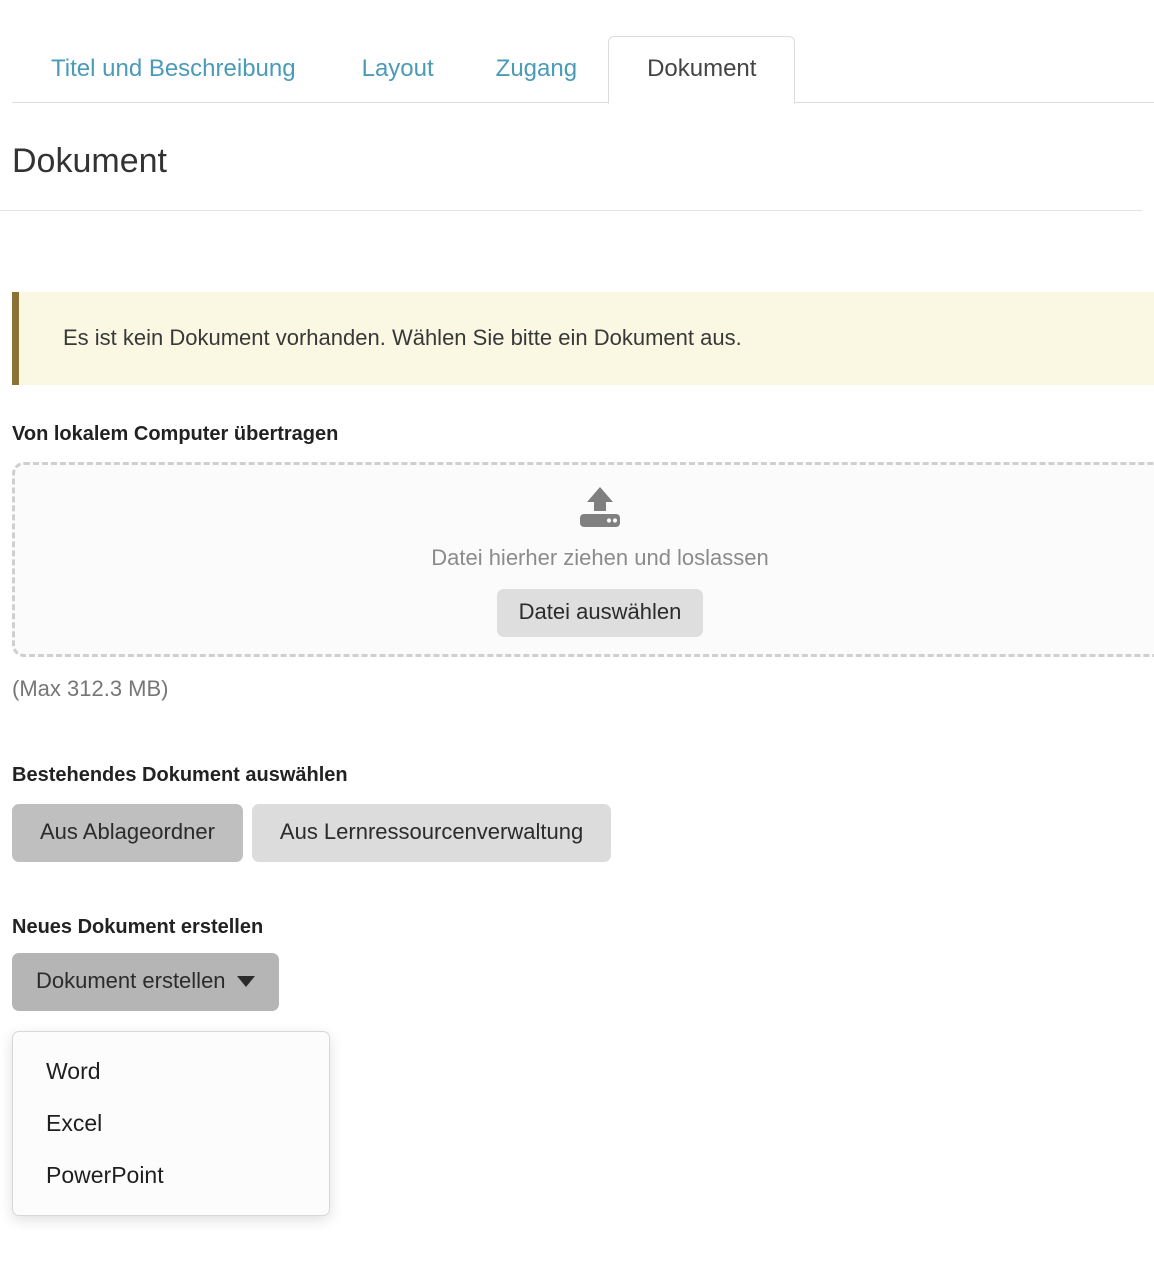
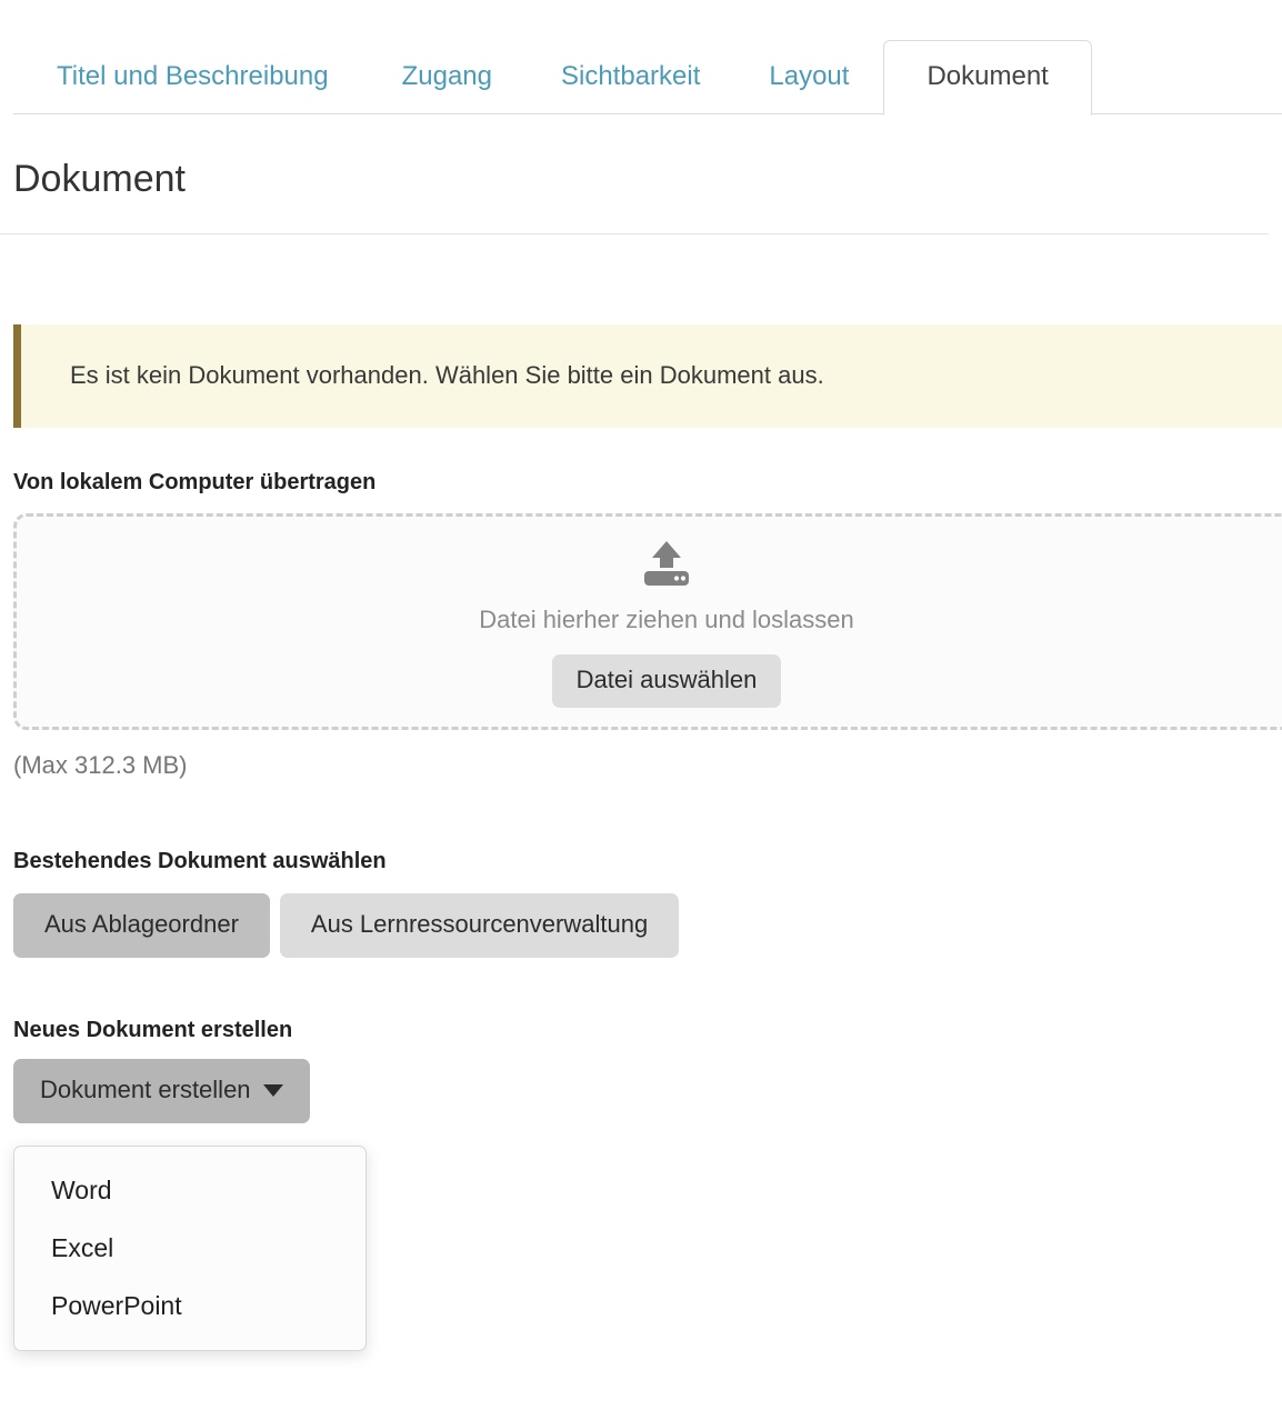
  Titel und Beschreibung
- Layout
+ Zugang
+ Sichtbarkeit
- Zugang
+ Layout
  Dokument
  Dokument
  Es ist kein Dokument vorhanden. Wählen Sie bitte ein Dokument aus.
  Von lokalem Computer übertragen
  Datei hierher ziehen und loslassen
  Datei auswählen
  (Max 312.3 MB)
  Bestehendes Dokument auswählen
  Aus Ablageordner
  Aus Lernressourcenverwaltung
  Neues Dokument erstellen
  Dokument erstellen
  Word
  Excel
  PowerPoint
